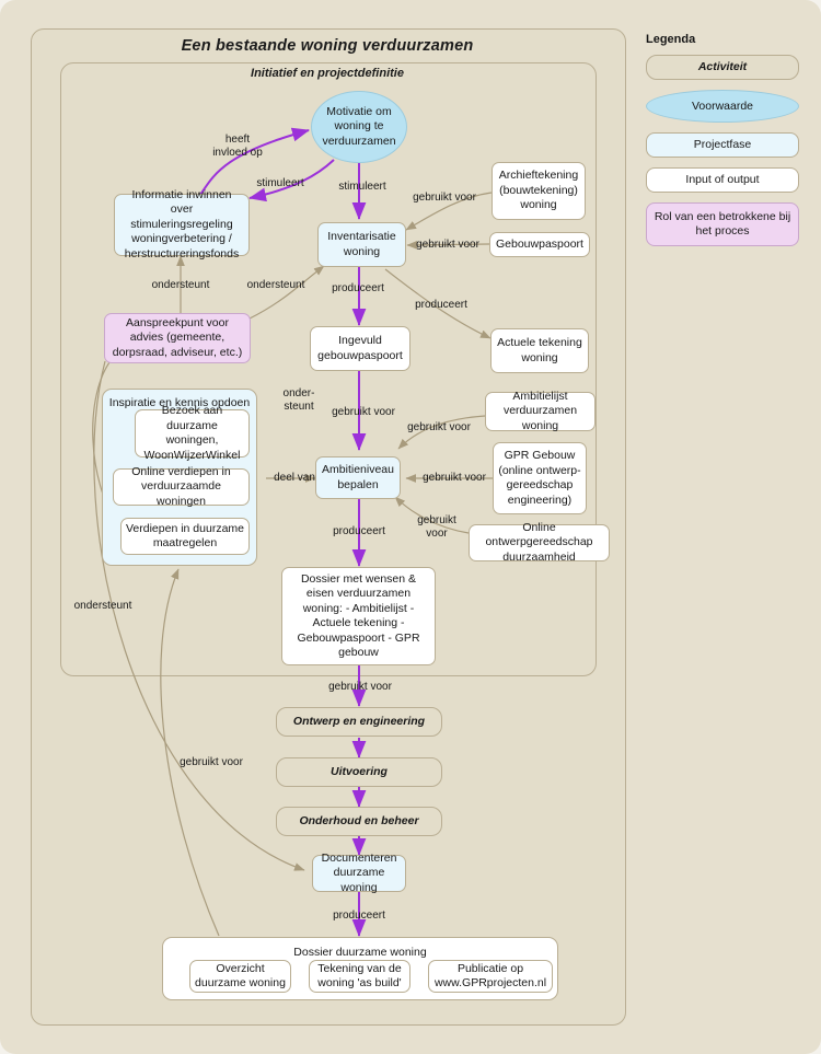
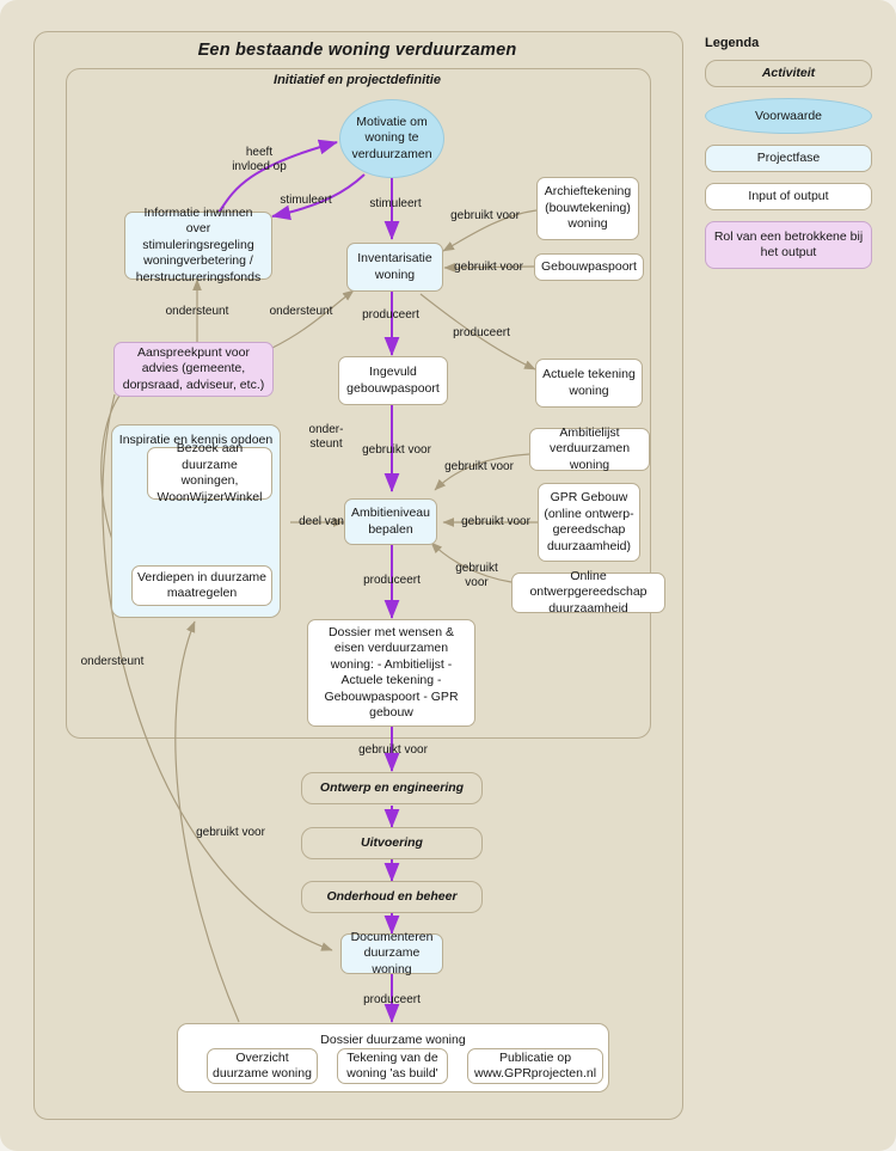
  Een bestaande woning verduurzamen
  Initiatief en projectdefinitie
  Motivatie om woning te verduurzamen
  Informatie inwinnen over stimuleringsregeling woningverbetering / herstructureringsfonds
  Inventarisatie woning
  Archieftekening (bouwtekening) woning
  Gebouwpaspoort
  Ingevuld gebouwpaspoort
  Actuele tekening woning
  Aanspreekpunt voor advies (gemeente, dorpsraad, adviseur, etc.)
  Inspiratie en kennis opdoen
  Bezoek aan duurzame woningen, WoonWijzerWinkel
- Online verdiepen in verduurzaamde woningen
  Verdiepen in duurzame maatregelen
  Ambitieniveau bepalen
  Ambitielijst verduurzamen woning
- GPR Gebouw (online ontwerp-gereedschap engineering)
+ GPR Gebouw (online ontwerp-gereedschap duurzaamheid)
  Online ontwerpgereedschap duurzaamheid
  Dossier met wensen & eisen verduurzamen woning: - Ambitielijst - Actuele tekening - Gebouwpaspoort - GPR gebouw
  Ontwerp en engineering
  Uitvoering
  Onderhoud en beheer
  Documenteren duurzame woning
  Dossier duurzame woning
  Overzicht duurzame woning
  Tekening van de woning 'as build'
  Publicatie op www.GPRprojecten.nl
  heeft
  invloed op
  stimuleert
  stimuleert
  gebruikt voor
  gebruikt voor
  ondersteunt
  ondersteunt
  produceert
  produceert
  onder-
  steunt
  gebruikt voor
  gebruikt voor
  gebruikt voor
  gebruikt
  voor
  deel van
  produceert
  gebruikt voor
  ondersteunt
  gebruikt voor
  produceert
  Legenda
  Activiteit
  Voorwaarde
  Projectfase
  Input of output
- Rol van een betrokkene bij het proces
+ Rol van een betrokkene bij het output
